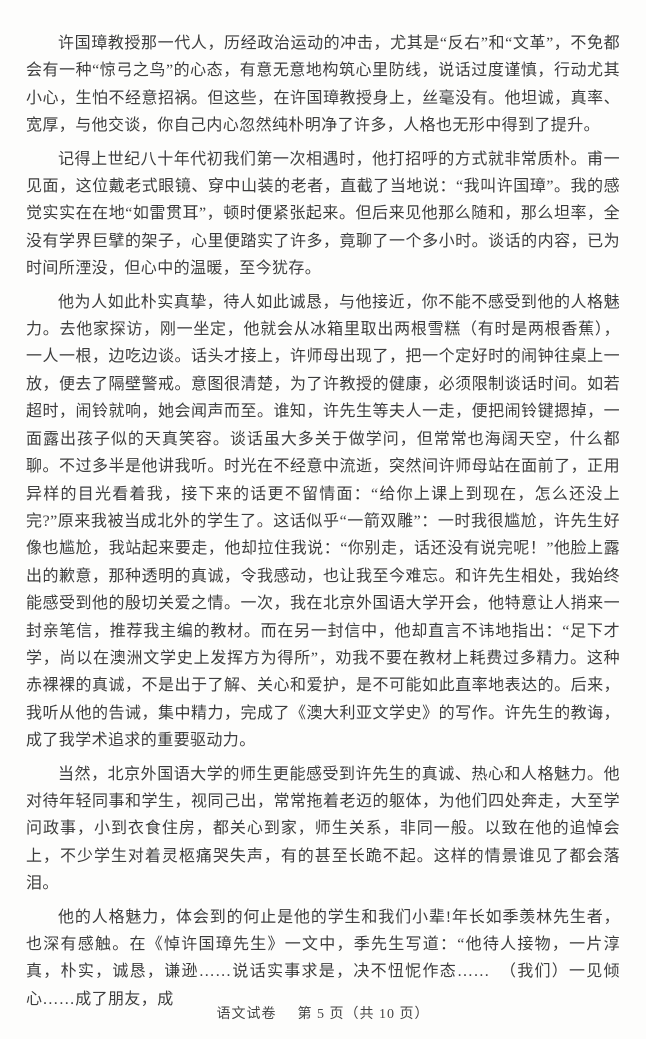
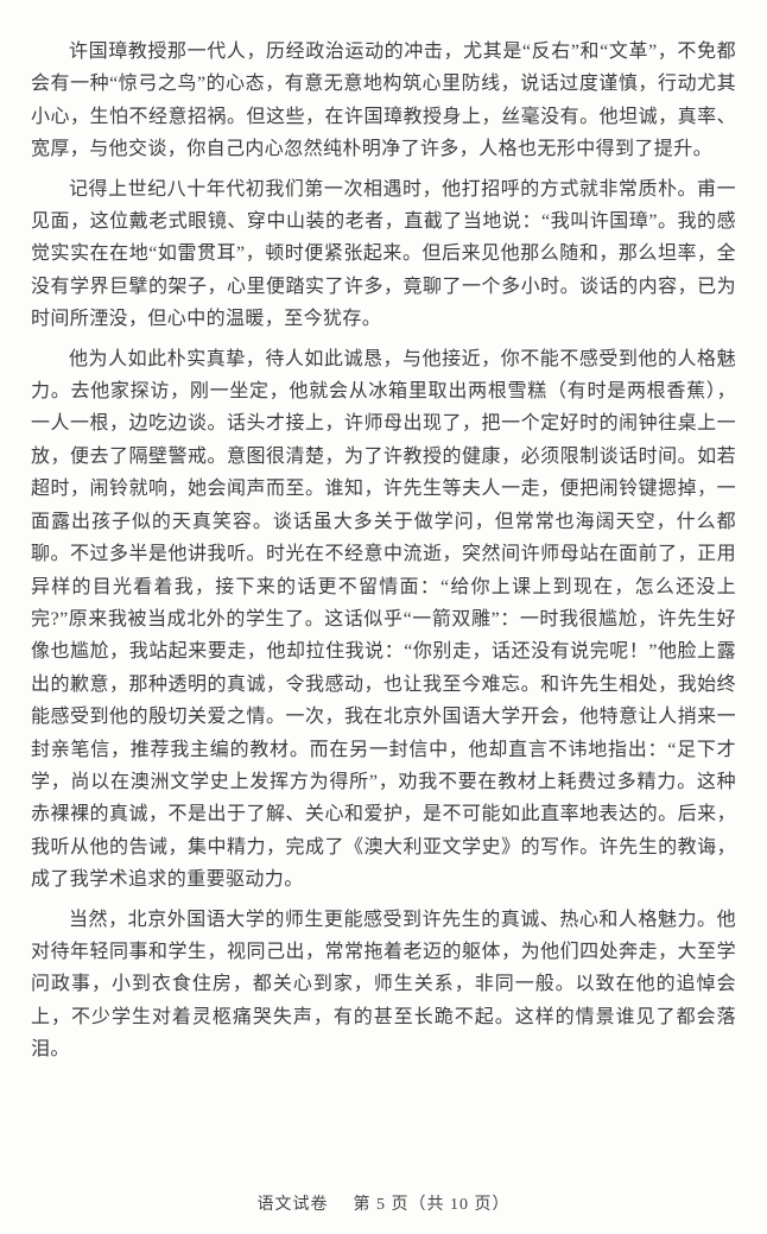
  许国璋教授那一代人，历经政治运动的冲击，尤其是“反右”和“文革”，不免都会有一种“惊弓之鸟”的心态，有意无意地构筑心里防线，说话过度谨慎，行动尤其小心，生怕不经意招祸。但这些，在许国璋教授身上，丝毫没有。他坦诚，真率、宽厚，与他交谈，你自己内心忽然纯朴明净了许多，人格也无形中得到了提升。
  记得上世纪八十年代初我们第一次相遇时，他打招呼的方式就非常质朴。甫一见面，这位戴老式眼镜、穿中山装的老者，直截了当地说：“我叫许国璋”。我的感觉实实在在地“如雷贯耳”，顿时便紧张起来。但后来见他那么随和，那么坦率，全没有学界巨擘的架子，心里便踏实了许多，竟聊了一个多小时。谈话的内容，已为时间所湮没，但心中的温暖，至今犹存。
  他为人如此朴实真挚，待人如此诚恳，与他接近，你不能不感受到他的人格魅力。去他家探访，刚一坐定，他就会从冰箱里取出两根雪糕（有时是两根香蕉），一人一根，边吃边谈。话头才接上，许师母出现了，把一个定好时的闹钟往桌上一放，便去了隔壁警戒。意图很清楚，为了许教授的健康，必须限制谈话时间。如若超时，闹铃就响，她会闻声而至。谁知，许先生等夫人一走，便把闹铃键摁掉，一面露出孩子似的天真笑容。谈话虽大多关于做学问，但常常也海阔天空，什么都聊。不过多半是他讲我听。时光在不经意中流逝，突然间许师母站在面前了，正用异样的目光看着我，接下来的话更不留情面：“给你上课上到现在，怎么还没上完?”原来我被当成北外的学生了。这话似乎“一箭双雕”：一时我很尴尬，许先生好像也尴尬，我站起来要走，他却拉住我说：“你别走，话还没有说完呢！”他脸上露出的歉意，那种透明的真诚，令我感动，也让我至今难忘。和许先生相处，我始终能感受到他的殷切关爱之情。一次，我在北京外国语大学开会，他特意让人捎来一封亲笔信，推荐我主编的教材。而在另一封信中，他却直言不讳地指出：“足下才学，尚以在澳洲文学史上发挥方为得所”，劝我不要在教材上耗费过多精力。这种赤裸裸的真诚，不是出于了解、关心和爱护，是不可能如此直率地表达的。后来，我听从他的告诫，集中精力，完成了《澳大利亚文学史》的写作。许先生的教诲，成了我学术追求的重要驱动力。
  当然，北京外国语大学的师生更能感受到许先生的真诚、热心和人格魅力。他对待年轻同事和学生，视同己出，常常拖着老迈的躯体，为他们四处奔走，大至学问政事，小到衣食住房，都关心到家，师生关系，非同一般。以致在他的追悼会上，不少学生对着灵柩痛哭失声，有的甚至长跪不起。这样的情景谁见了都会落泪。
- 他的人格魅力，体会到的何止是他的学生和我们小辈!年长如季羡林先生者，也深有感触。在《悼许国璋先生》一文中，季先生写道：“他待人接物，一片淳真，朴实，诚恳，谦逊……说话实事求是，决不忸怩作态…… （我们）一见倾心……成了朋友，成
  语文试卷 第 5 页（共 10 页）
